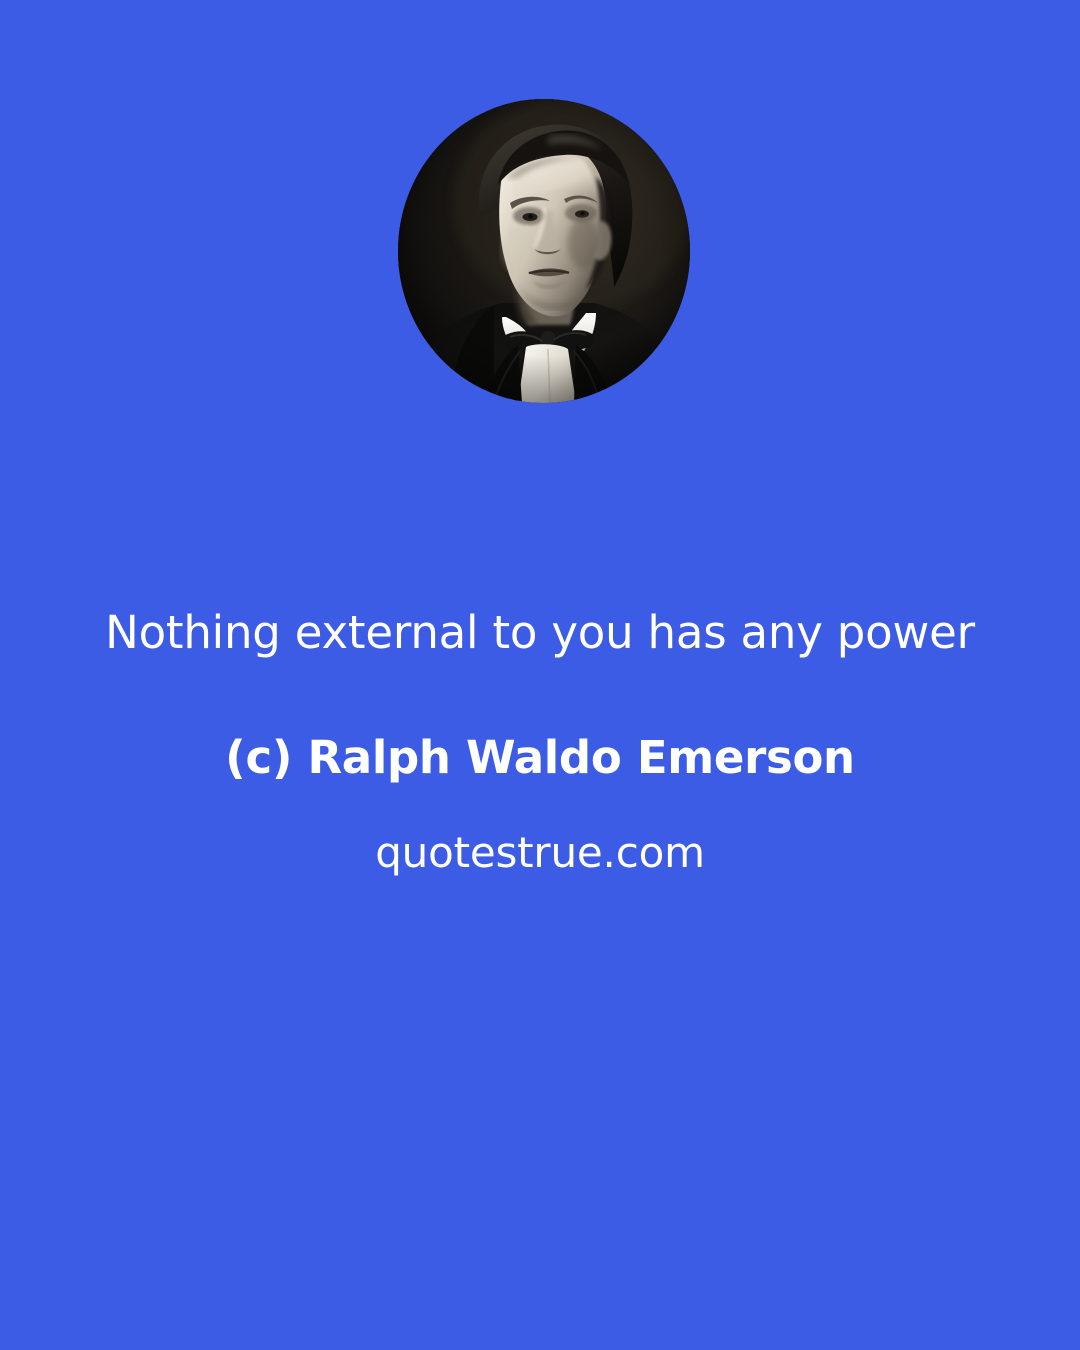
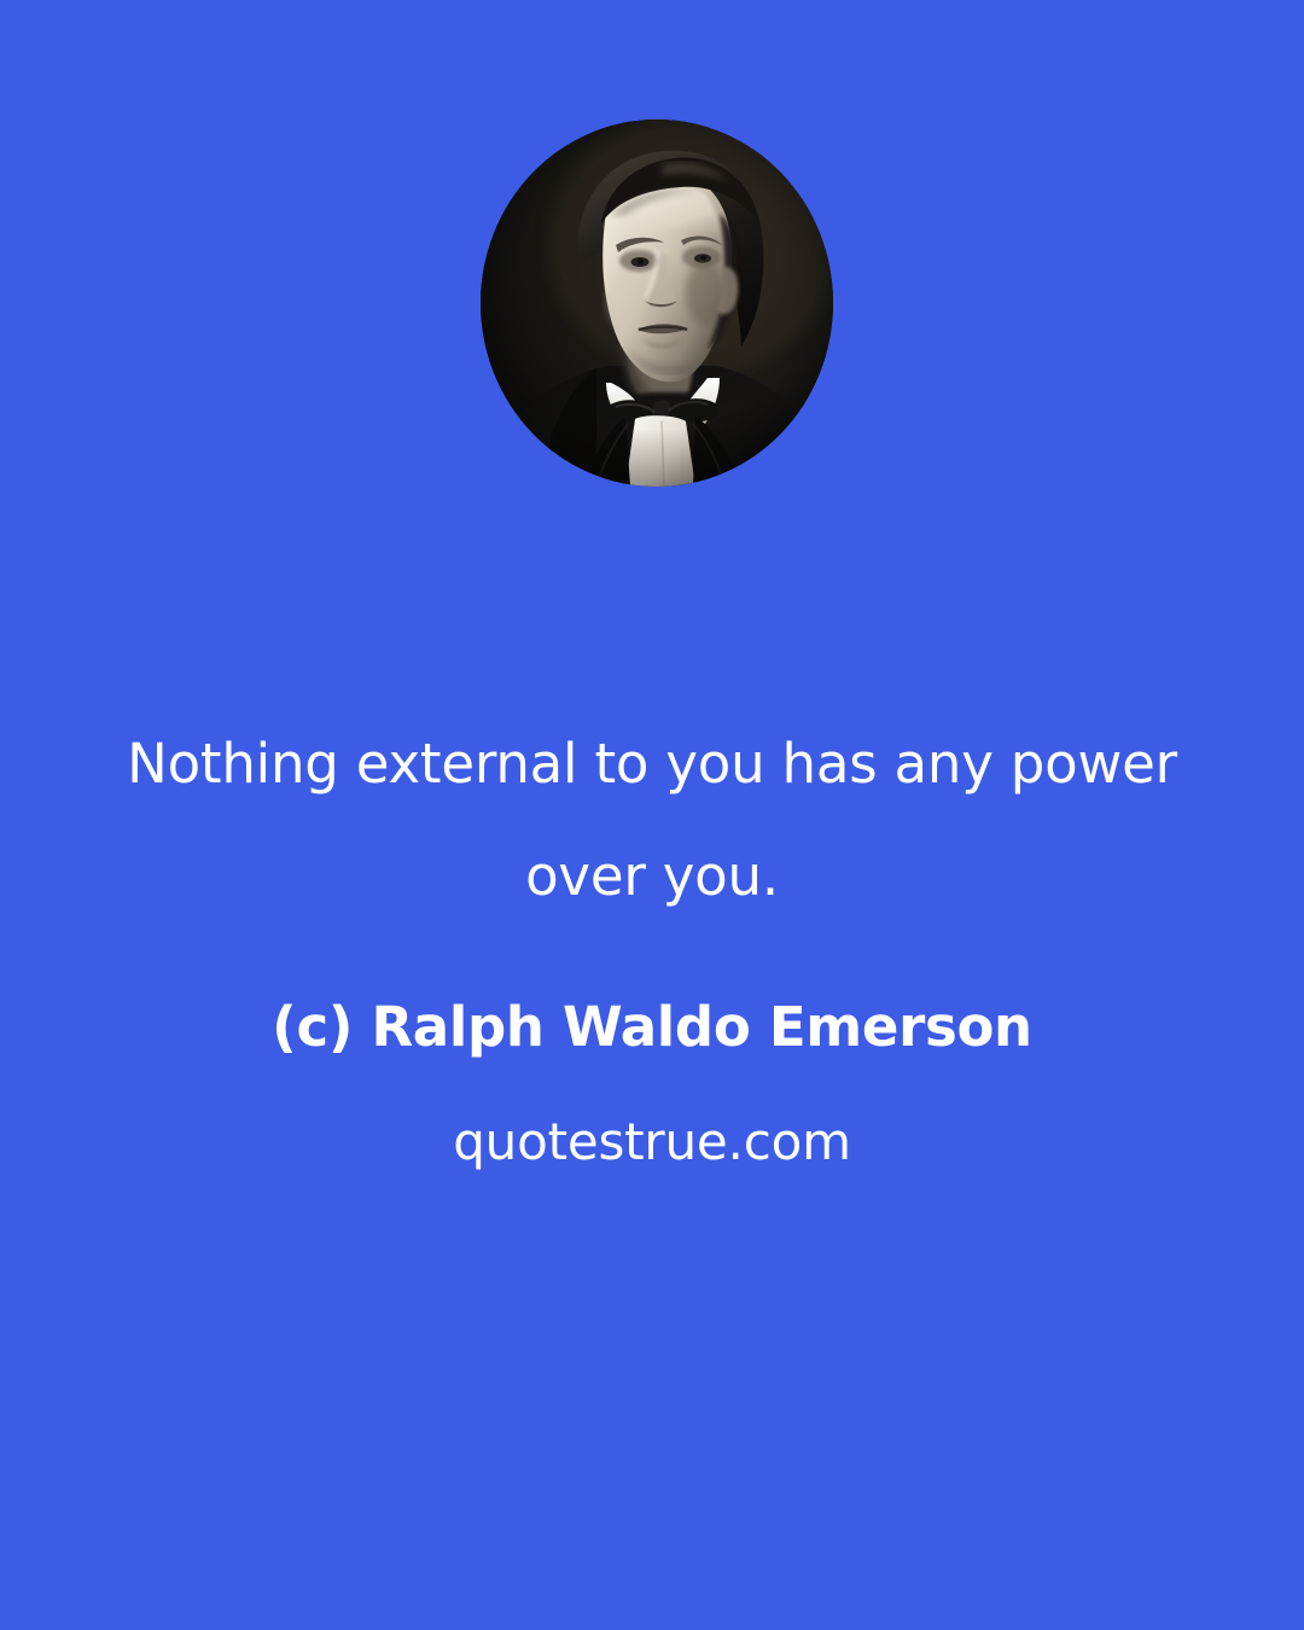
  Nothing external to you has any power
+ over you.
  (c) Ralph Waldo Emerson
  quotestrue.com
